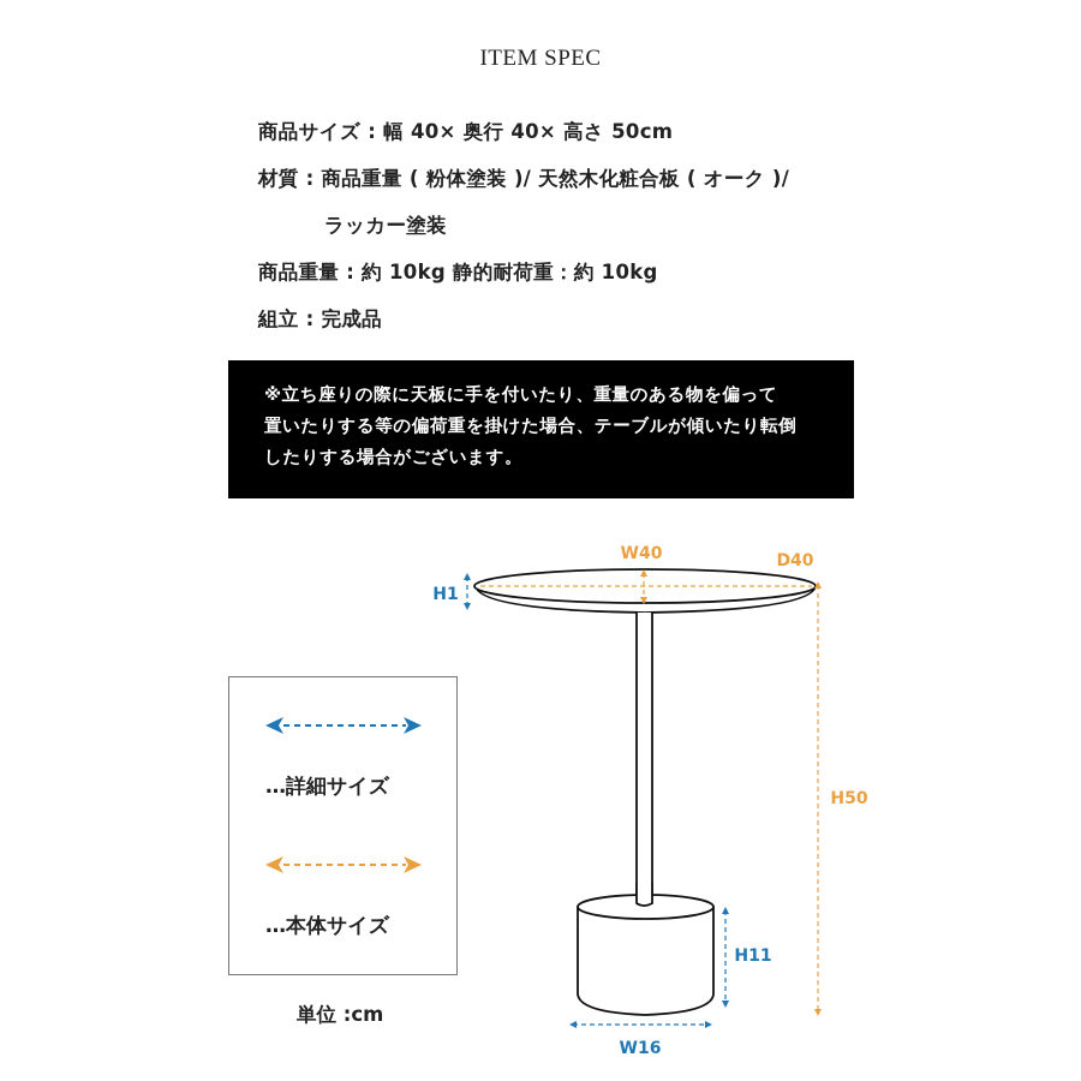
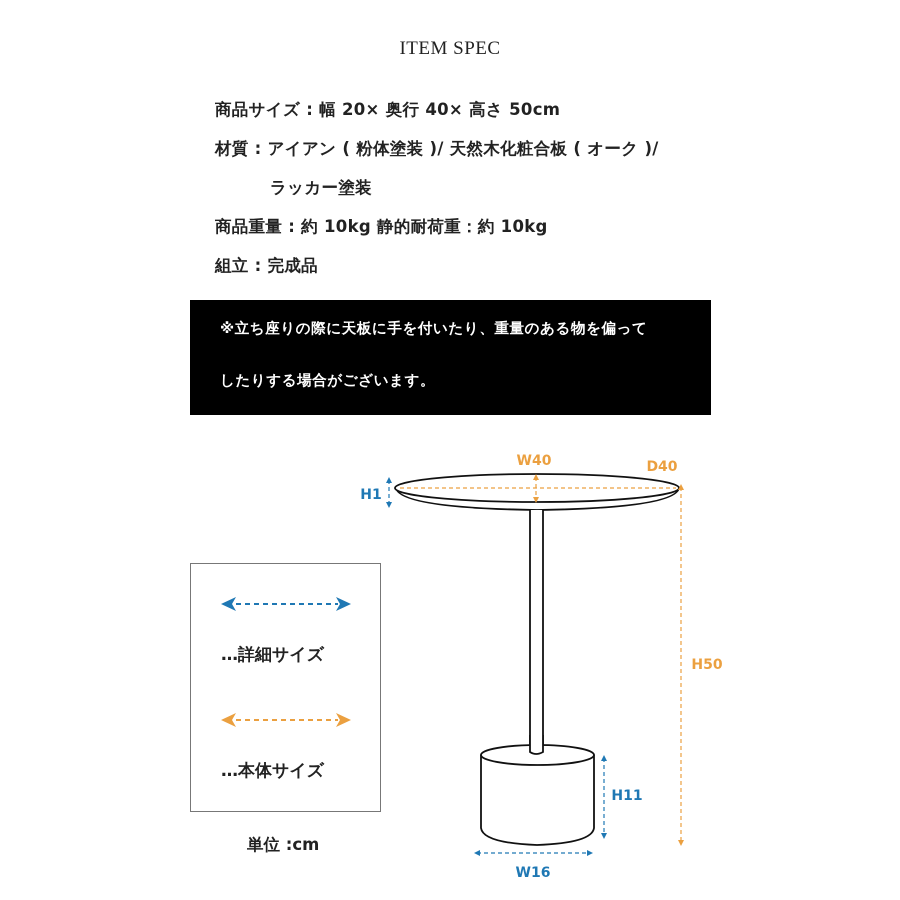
  ITEM SPEC
- 商品サイズ : 幅 40× 奥行 40× 高さ 50cm
+ 商品サイズ : 幅 20× 奥行 40× 高さ 50cm
- 材質 : 商品重量 ( 粉体塗装 )/ 天然木化粧合板 ( オーク )/
+ 材質 : アイアン ( 粉体塗装 )/ 天然木化粧合板 ( オーク )/
  ラッカー塗装
  商品重量 : 約 10kg 静的耐荷重：約 10kg
  組立 : 完成品
  ※立ち座りの際に天板に手を付いたり、重量のある物を偏って
- 置いたりする等の偏荷重を掛けた場合、テーブルが傾いたり転倒
  したりする場合がございます。
  …詳細サイズ
  …本体サイズ
  単位 :cm
  W40
  D40
  H1
  H50
  H11
  W16
